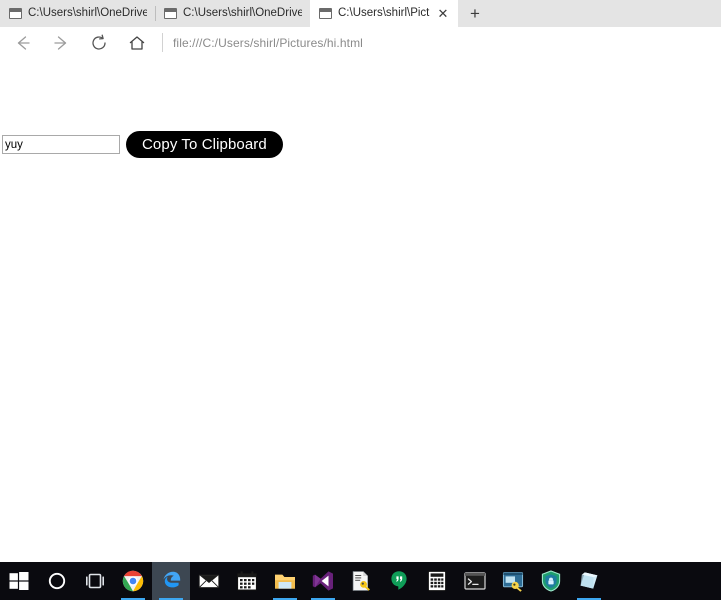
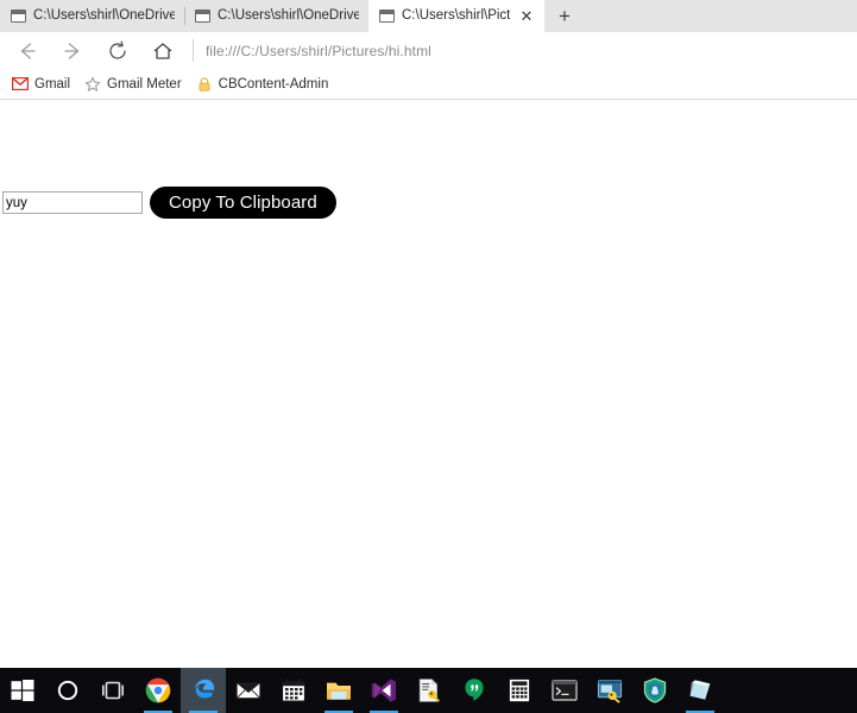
  C:\Users\shirl\OneDrive
  C:\Users\shirl\OneDrive
  C:\Users\shirl\Pict
  ✕
  +
  file:///C:/Users/shirl/Pictures/hi.html
+ Gmail
+ Gmail Meter
+ CBContent-Admin
  yuy
  Copy To Clipboard
